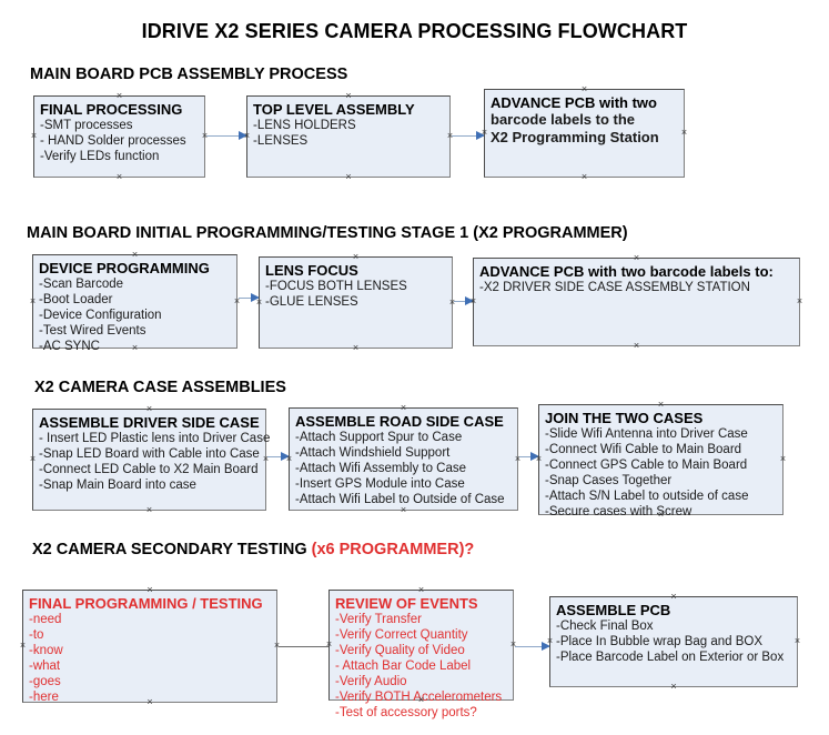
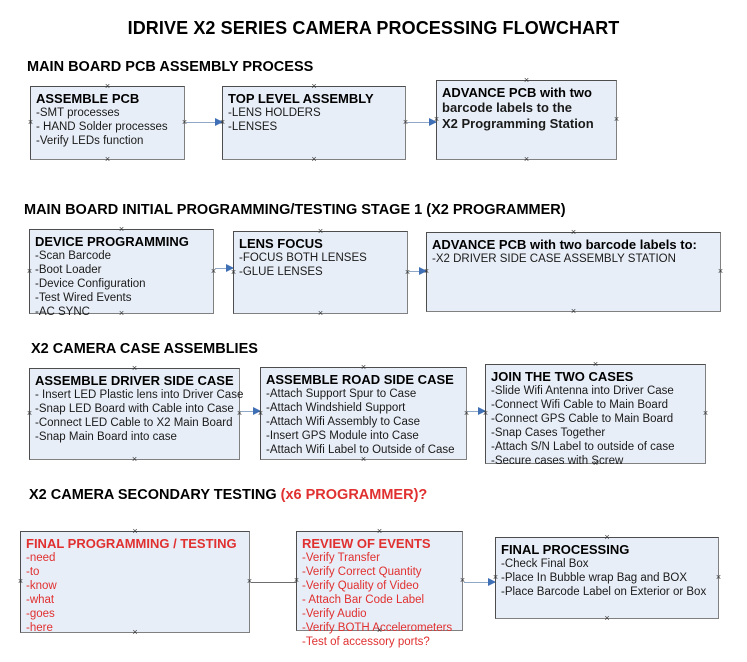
  IDRIVE X2 SERIES CAMERA PROCESSING FLOWCHART
  MAIN BOARD PCB ASSEMBLY PROCESS
- FINAL PROCESSING
+ ASSEMBLE PCB
  -SMT processes
  - HAND Solder processes
  -Verify LEDs function
  TOP LEVEL ASSEMBLY
  -LENS HOLDERS
  -LENSES
  ADVANCE PCB with two
  barcode labels to the
  X2 Programming Station
  MAIN BOARD INITIAL PROGRAMMING/TESTING STAGE 1 (X2 PROGRAMMER)
  DEVICE PROGRAMMING
  -Scan Barcode
  -Boot Loader
  -Device Configuration
  -Test Wired Events
  -AC SYNC
  LENS FOCUS
  -FOCUS BOTH LENSES
  -GLUE LENSES
  ADVANCE PCB with two barcode labels to:
  -X2 DRIVER SIDE CASE ASSEMBLY STATION
  X2 CAMERA CASE ASSEMBLIES
  ASSEMBLE DRIVER SIDE CASE
  - Insert LED Plastic lens into Driver Case
  -Snap LED Board with Cable into Case
  -Connect LED Cable to X2 Main Board
  -Snap Main Board into case
  ASSEMBLE ROAD SIDE CASE
  -Attach Support Spur to Case
  -Attach Windshield Support
  -Attach Wifi Assembly to Case
  -Insert GPS Module into Case
  -Attach Wifi Label to Outside of Case
  JOIN THE TWO CASES
  -Slide Wifi Antenna into Driver Case
  -Connect Wifi Cable to Main Board
  -Connect GPS Cable to Main Board
  -Snap Cases Together
  -Attach S/N Label to outside of case
  -Secure cases with Screw
  X2 CAMERA SECONDARY TESTING (x6 PROGRAMMER)?
  FINAL PROGRAMMING / TESTING
  -need
  -to
  -know
  -what
  -goes
  -here
  REVIEW OF EVENTS
  -Verify Transfer
  -Verify Correct Quantity
  -Verify Quality of Video
  - Attach Bar Code Label
  -Verify Audio
  -Verify BOTH Accelerometers
  -Test of accessory ports?
- ASSEMBLE PCB
+ FINAL PROCESSING
  -Check Final Box
  -Place In Bubble wrap Bag and BOX
  -Place Barcode Label on Exterior or Box
